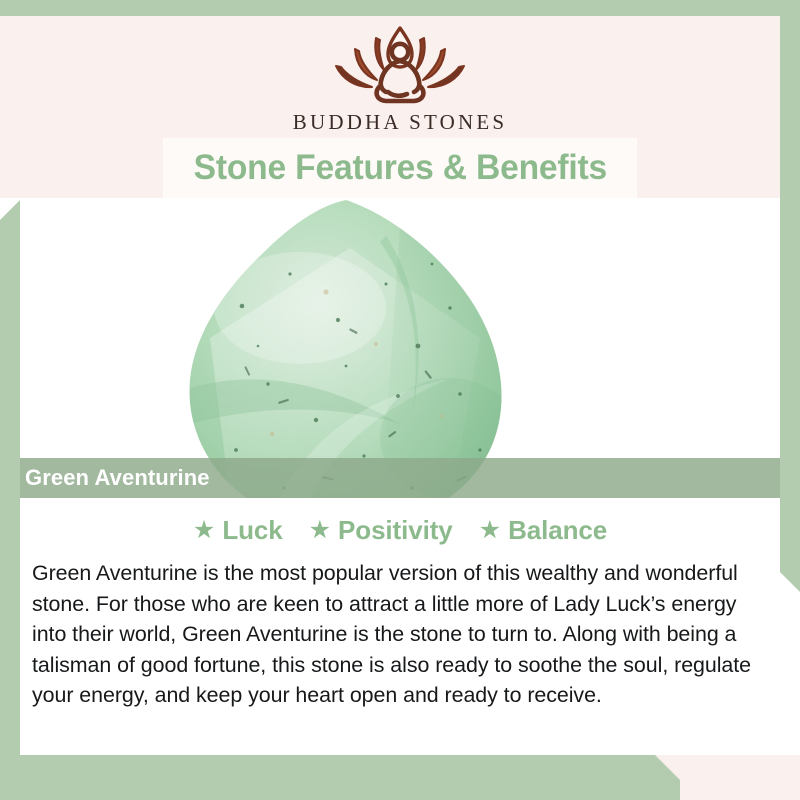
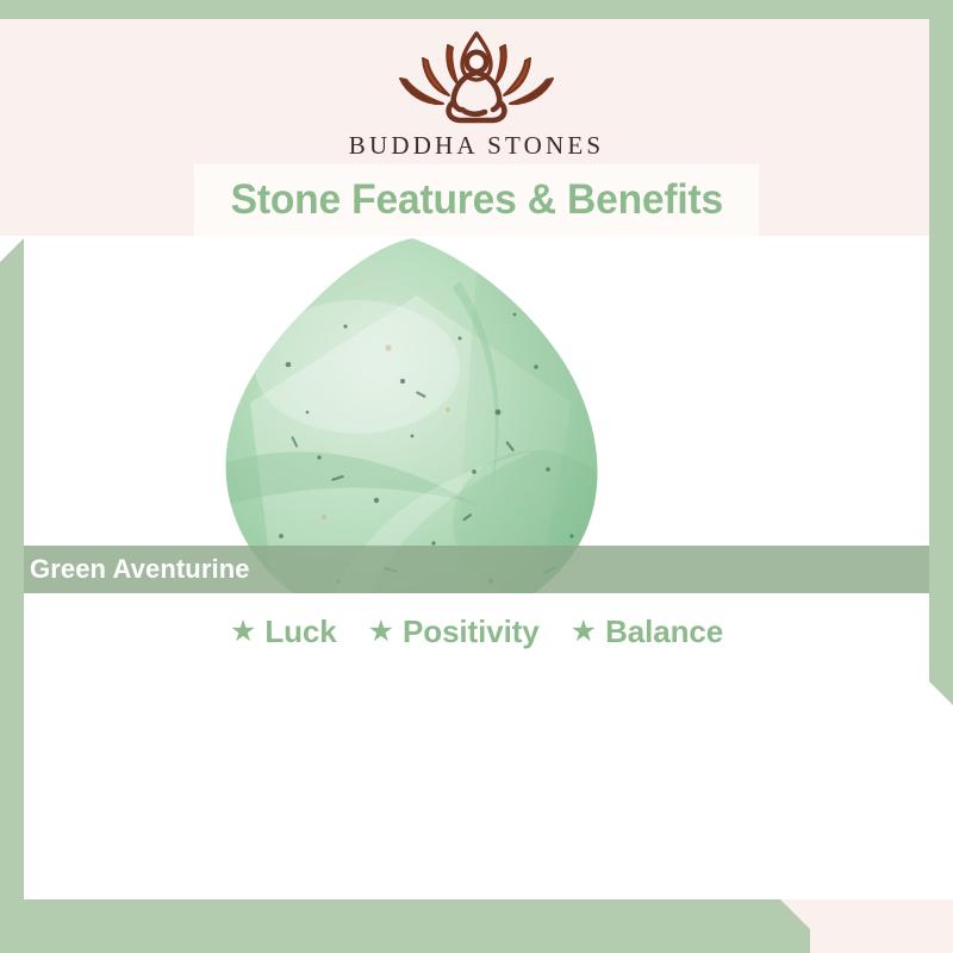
  BUDDHA STONES
  Stone Features & Benefits
  Green Aventurine
  ★
  Luck
  ★
  Positivity
  ★
  Balance
- Green Aventurine is the most popular version of this wealthy and wonderful stone. For those who are keen to attract a little more of Lady Luck’s energy into their world, Green Aventurine is the stone to turn to. Along with being a talisman of good fortune, this stone is also ready to soothe the soul, regulate your energy, and keep your heart open and ready to receive.
